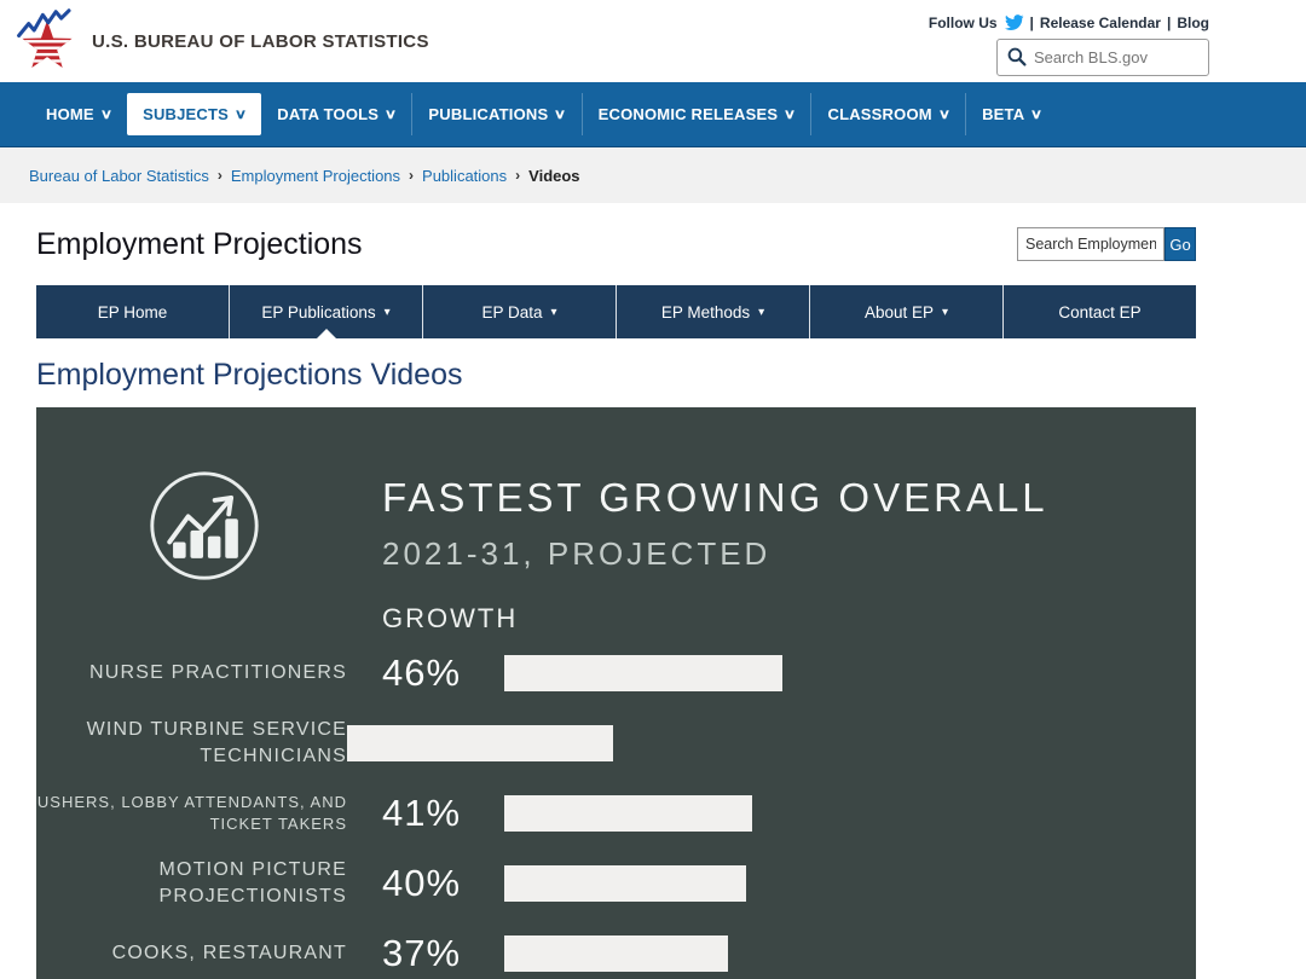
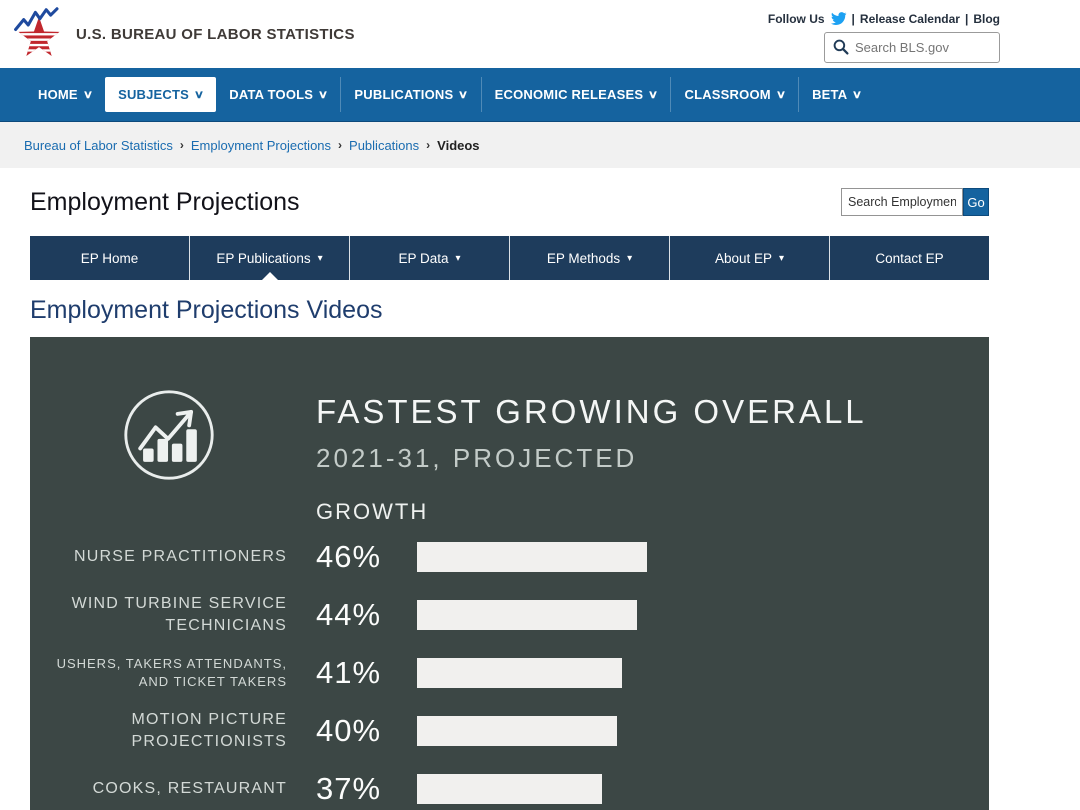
  U.S. BUREAU OF LABOR STATISTICS
  Follow Us
  |
  Release Calendar
  |
  Blog
  Search BLS.gov
  HOME
  ∨
  SUBJECTS
  ∨
  DATA TOOLS
  ∨
  PUBLICATIONS
  ∨
  ECONOMIC RELEASES
  ∨
  CLASSROOM
  ∨
  BETA
  ∨
  Bureau of Labor Statistics
  ›
  Employment Projections
  ›
  Publications
  ›
  Videos
  Employment Projections
  Search Employmen
  Go
  EP Home
  EP Publications
  ▾
  EP Data
  ▾
  EP Methods
  ▾
  About EP
  ▾
  Contact EP
  Employment Projections Videos
  FASTEST GROWING OVERALL
  2021-31, PROJECTED
  GROWTH
  NURSE PRACTITIONERS
  46%
  WIND TURBINE SERVICE TECHNICIANS
+ 44%
- USHERS, LOBBY ATTENDANTS, AND TICKET TAKERS
+ USHERS, TAKERS ATTENDANTS, AND TICKET TAKERS
  41%
  MOTION PICTURE PROJECTIONISTS
  40%
  COOKS, RESTAURANT
  37%
